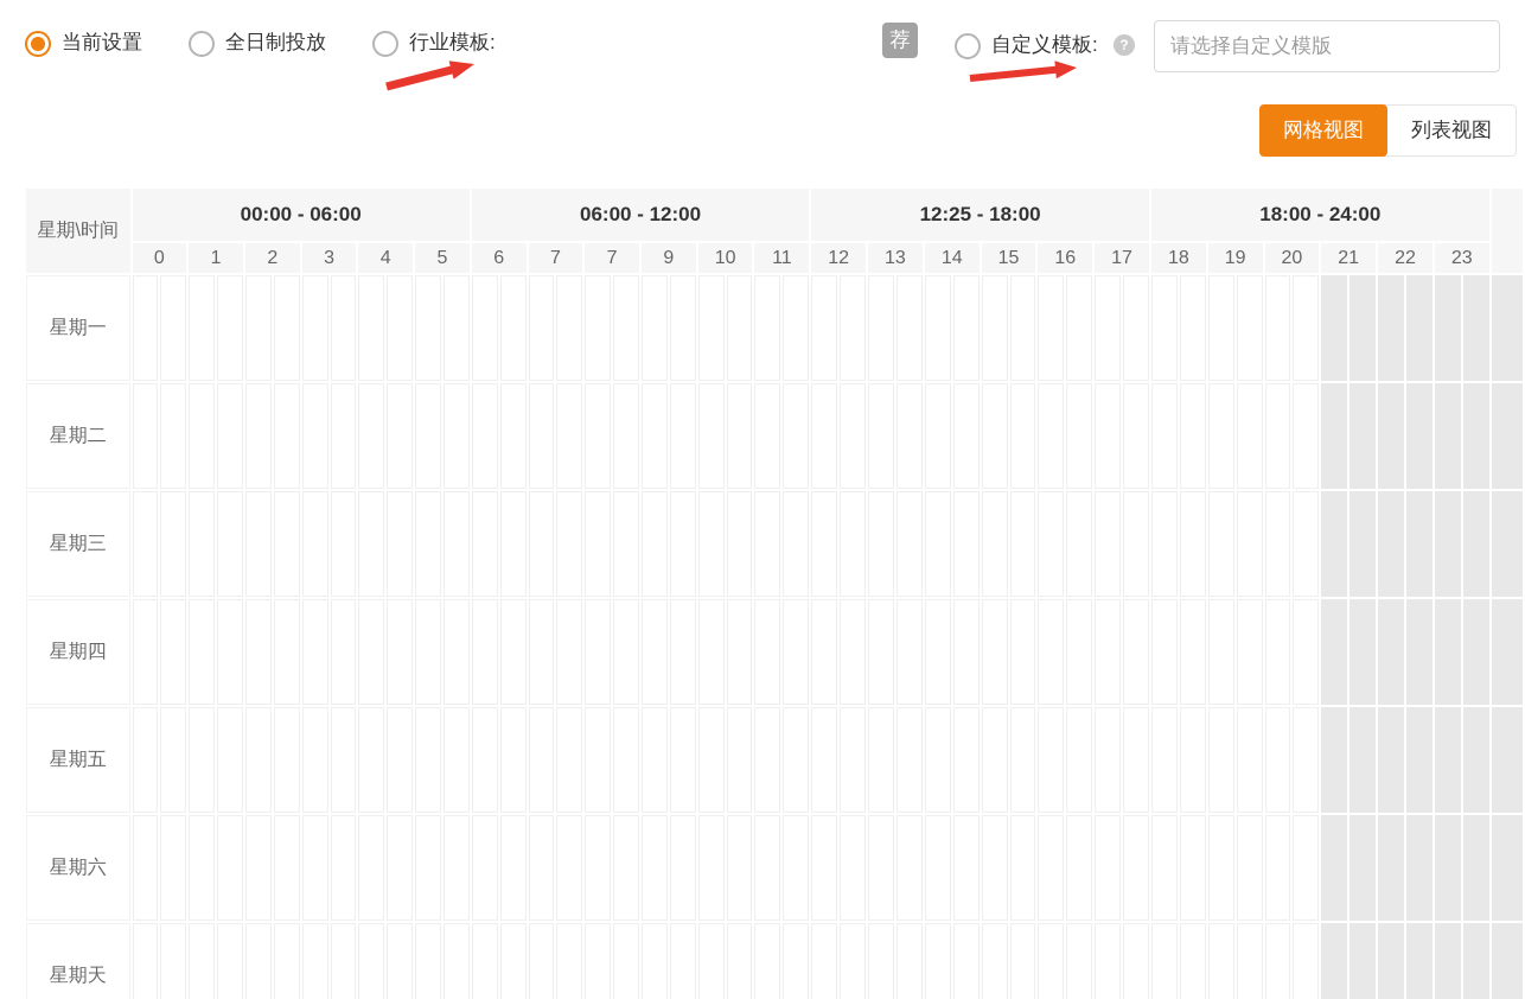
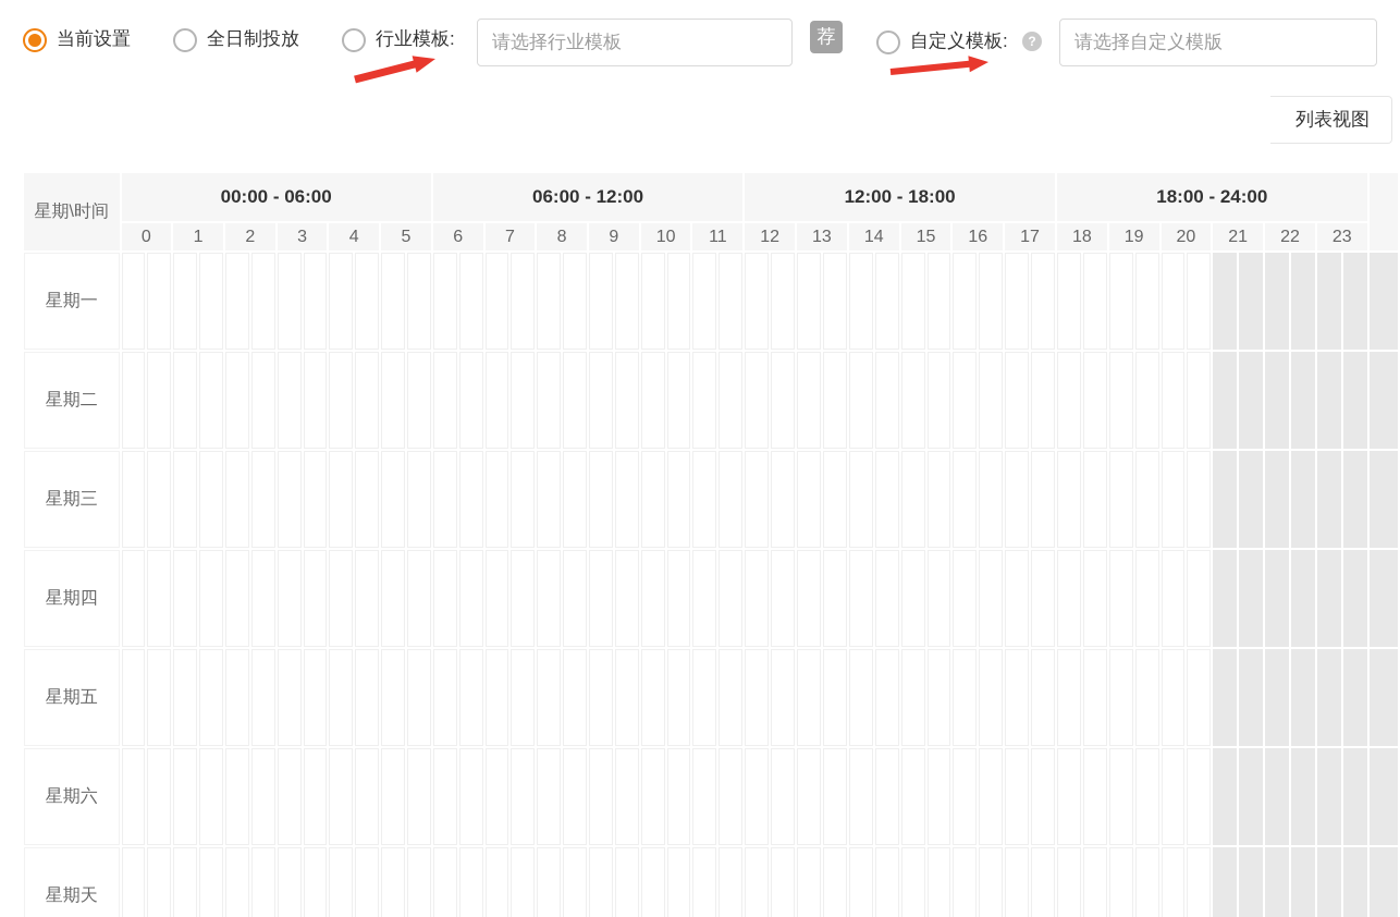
  当前设置
  全日制投放
  行业模板:
+ 请选择行业模板
  荐
  自定义模板:
  ?
  请选择自定义模版
- 网格视图
  列表视图
- 星期\时间	00:00 - 06:00	06:00 - 12:00	12:25 - 18:00	18:00 - 24:00
+ 星期\时间	00:00 - 06:00	06:00 - 12:00	12:00 - 18:00	18:00 - 24:00
- 0	1	2	3	4	5	6	7	7	9	10	11	12	13	14	15	16	17	18	19	20	21	22	23
+ 0	1	2	3	4	5	6	7	8	9	10	11	12	13	14	15	16	17	18	19	20	21	22	23
  星期一
  星期二
  星期三
  星期四
  星期五
  星期六
  星期天
